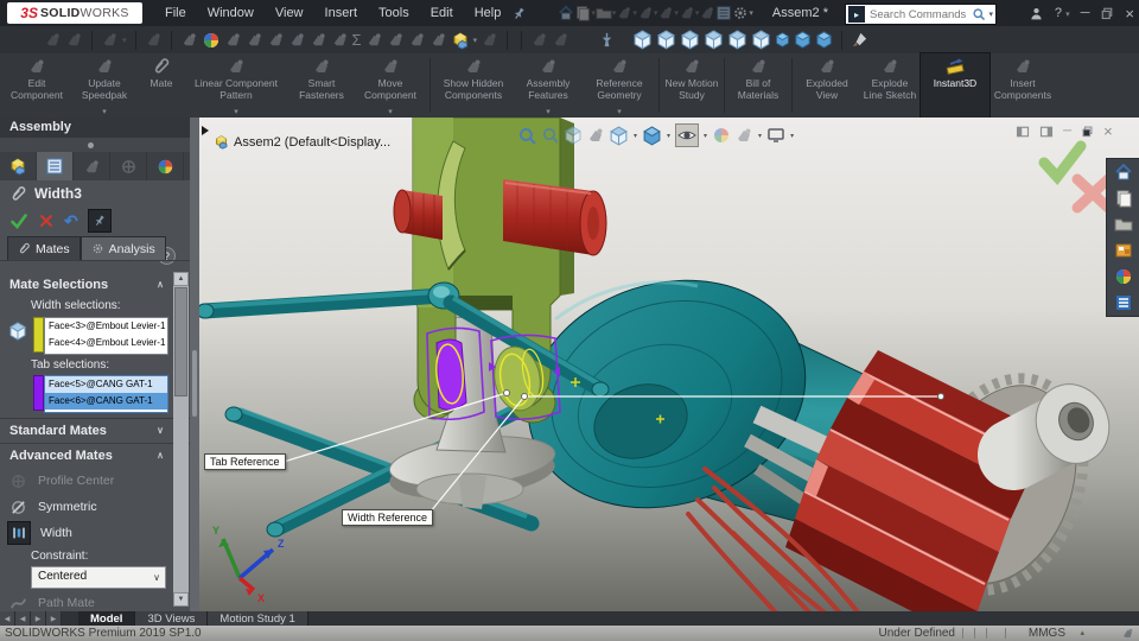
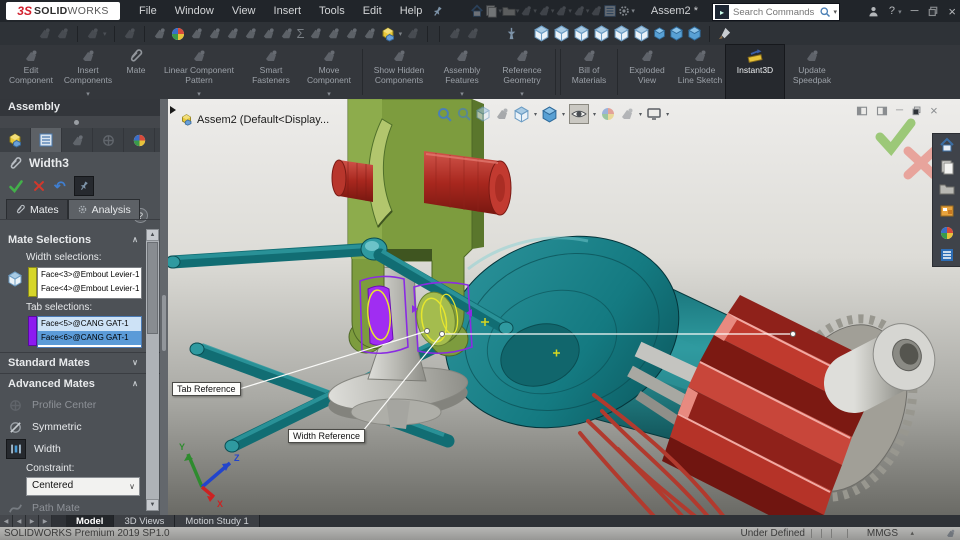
  3S
  SOLID
  WORKS
  File
  Window
  View
  Insert
  Tools
  Edit
  Help
  Assem2 *
  ▸
  Search Commands
  ─
  ×
  Σ
  Edit Component
- Update Speedpak
+ Insert Components
  Mate
  Linear Component Pattern
  Smart Fasteners
  Move Component
  Show Hidden Components
  Assembly Features
  Reference Geometry
- New Motion Study
  Bill of Materials
  Exploded View
  Explode Line Sketch
  Instant3D
- Insert Components
+ Update Speedpak
  Assembly
  Width3
  ?
  ↶
  Mates
  Analysis
  Mate Selections
  ∧
  Width selections:
  Face<3>@Embout Levier-1
  Face<4>@Embout Levier-1
  Tab selections:
  Face<5>@CANG GAT-1
  Face<6>@CANG GAT-1
  Standard Mates
  ∨
  Advanced Mates
  ∧
  Profile Center
  Symmetric
  Width
  Constraint:
  Centered
  ∨
  Path Mate
  Y
  Z
  X
  Assem2 (Default<Display...
  ─
  ×
  Tab Reference
  Width Reference
  Model
  3D Views
  Motion Study 1
  SOLIDWORKS Premium 2019 SP1.0
  Under Defined
  MMGS
